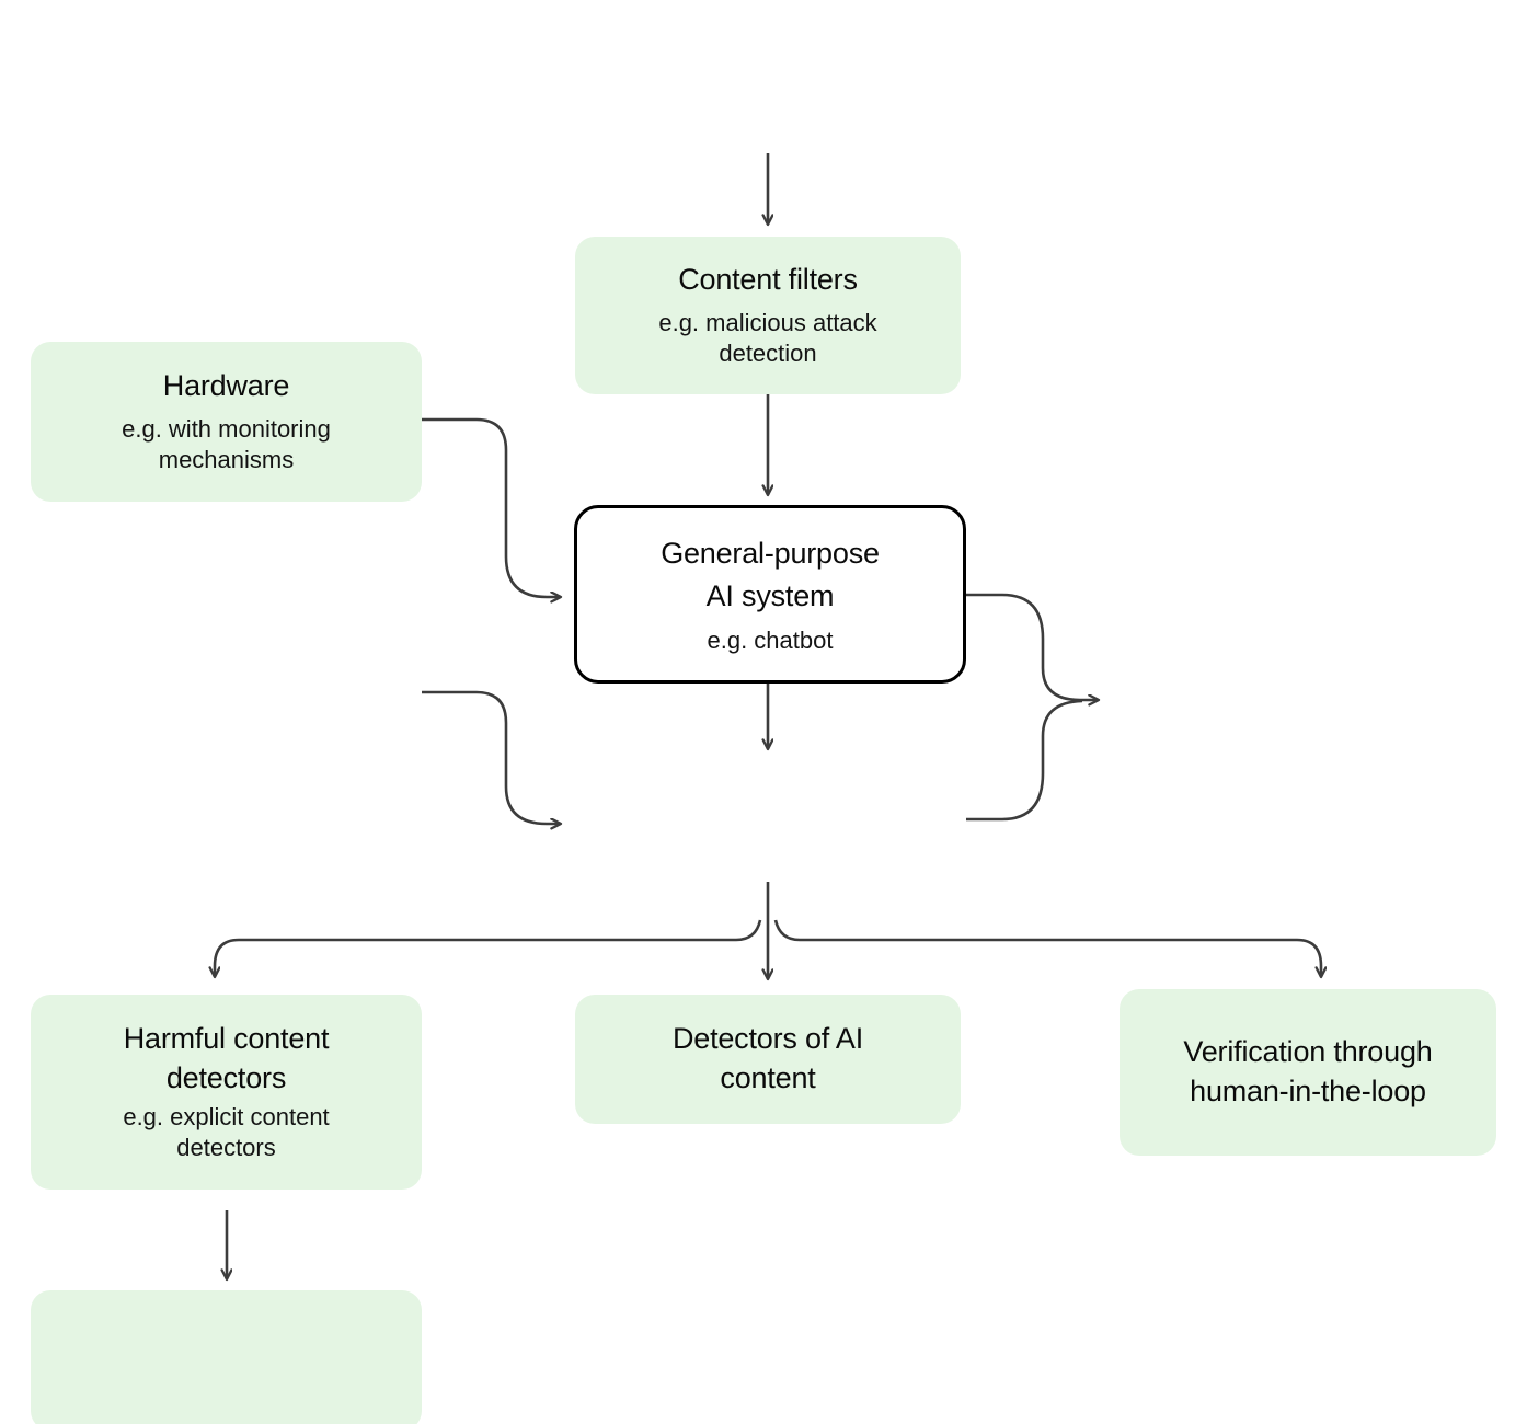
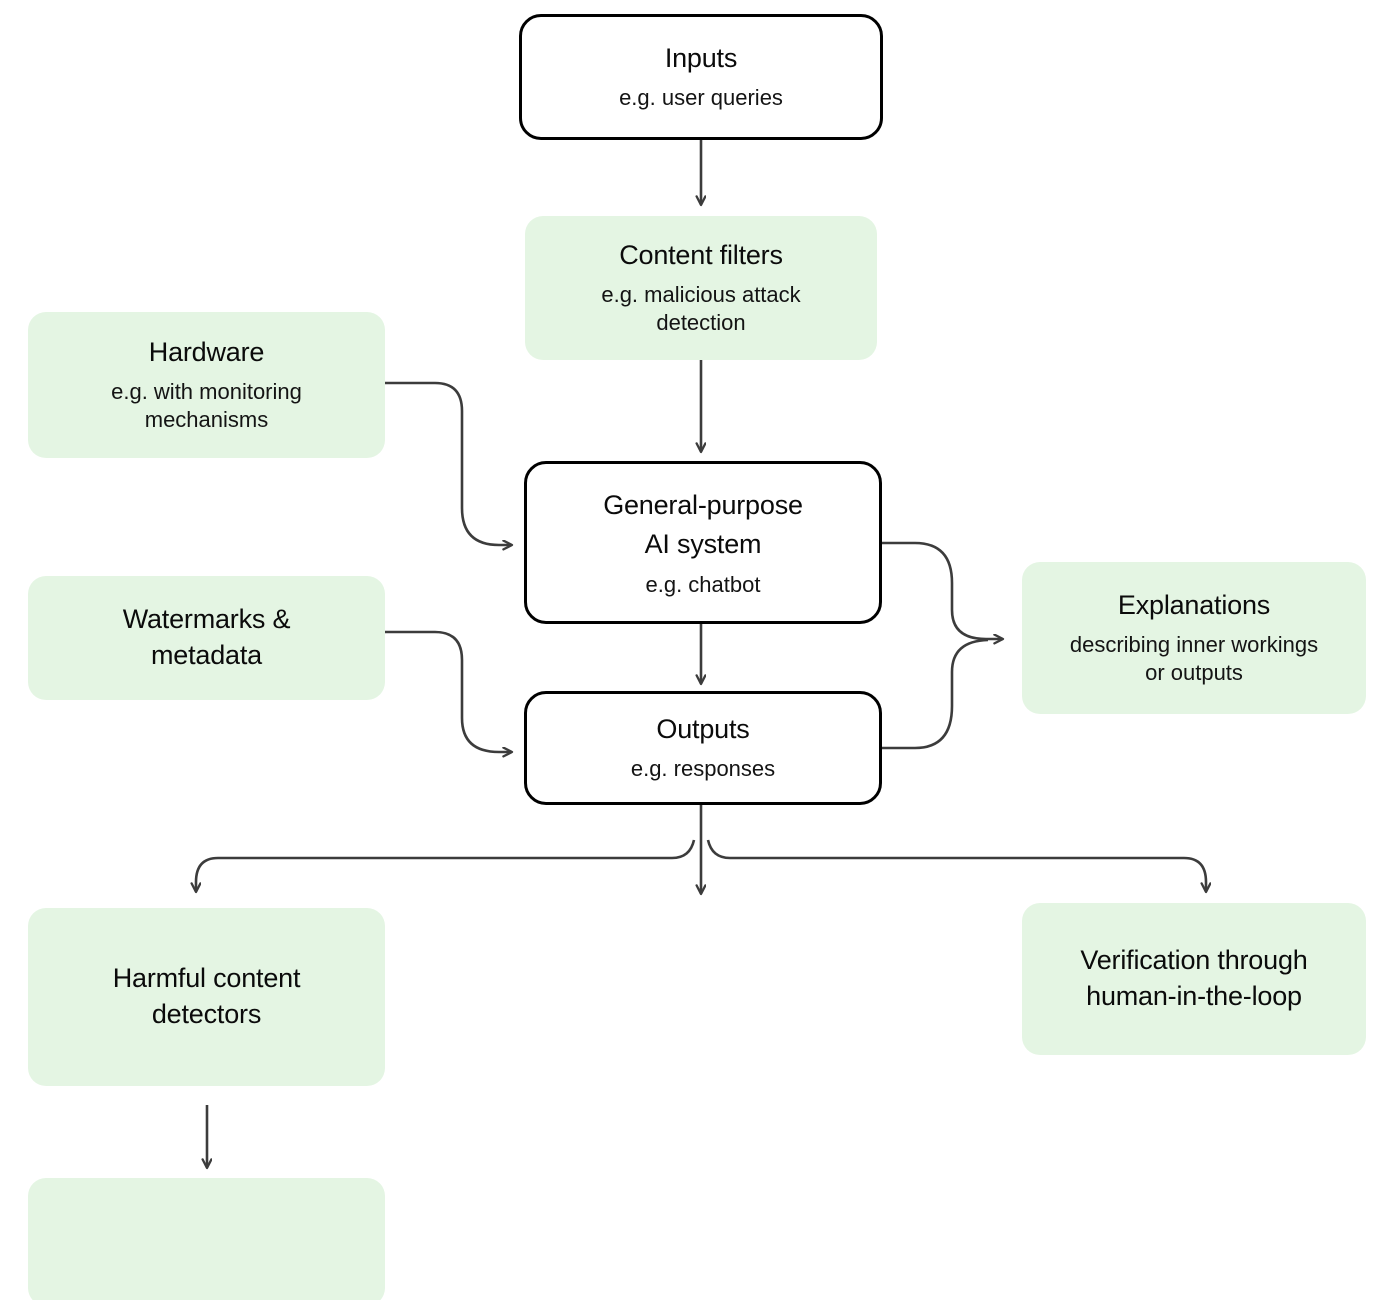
+ Inputs
+ e.g. user queries
  Content filters
  e.g. malicious attack detection
  Hardware
  e.g. with monitoring mechanisms
  General-purpose
  AI system
  e.g. chatbot
+ Watermarks & metadata
+ Explanations
+ describing inner workings or outputs
+ Outputs
+ e.g. responses
  Harmful content detectors
- e.g. explicit content detectors
- Detectors of AI content
  Verification through human-in-the-loop
